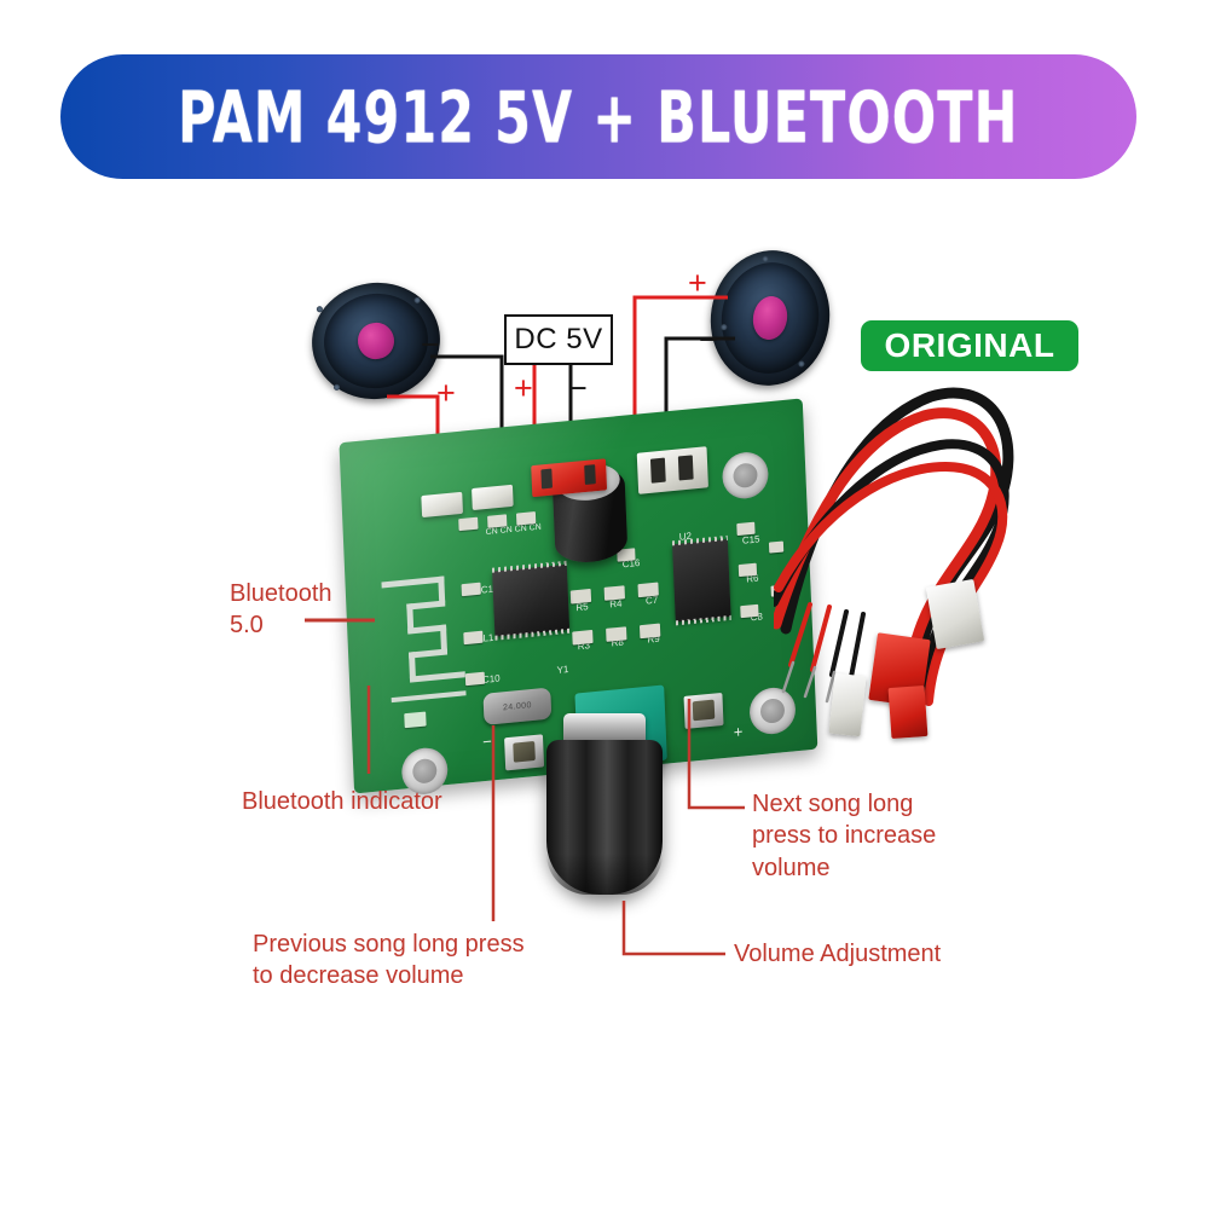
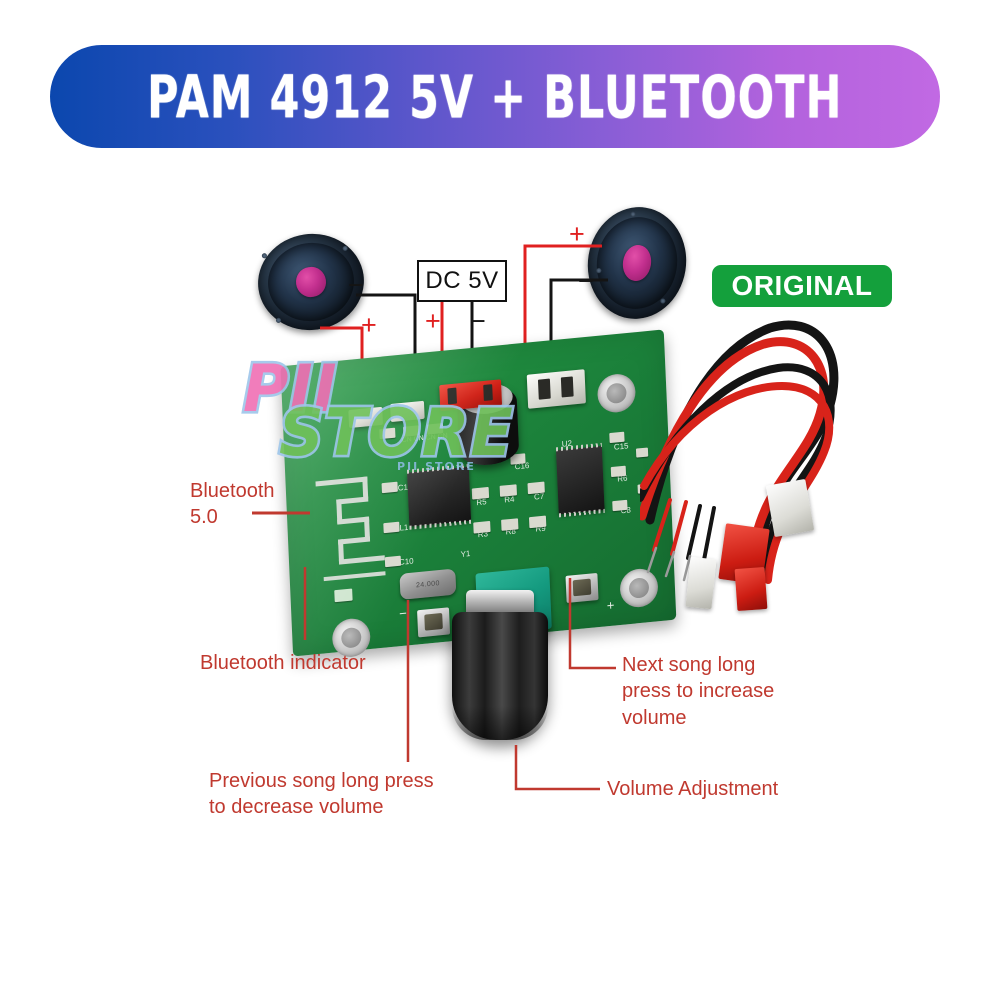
  PAM 4912 5V + BLUETOOTH
  ORIGINAL
  DC 5V
  −
  +
  +
  −
  +
  −
+ PII
+ STORE
+ PII STORE
  Bluetooth
  5.0
  Bluetooth indicator
  Previous song long press
  to decrease volume
  Next song long
  press to increase
  volume
  Volume Adjustment
